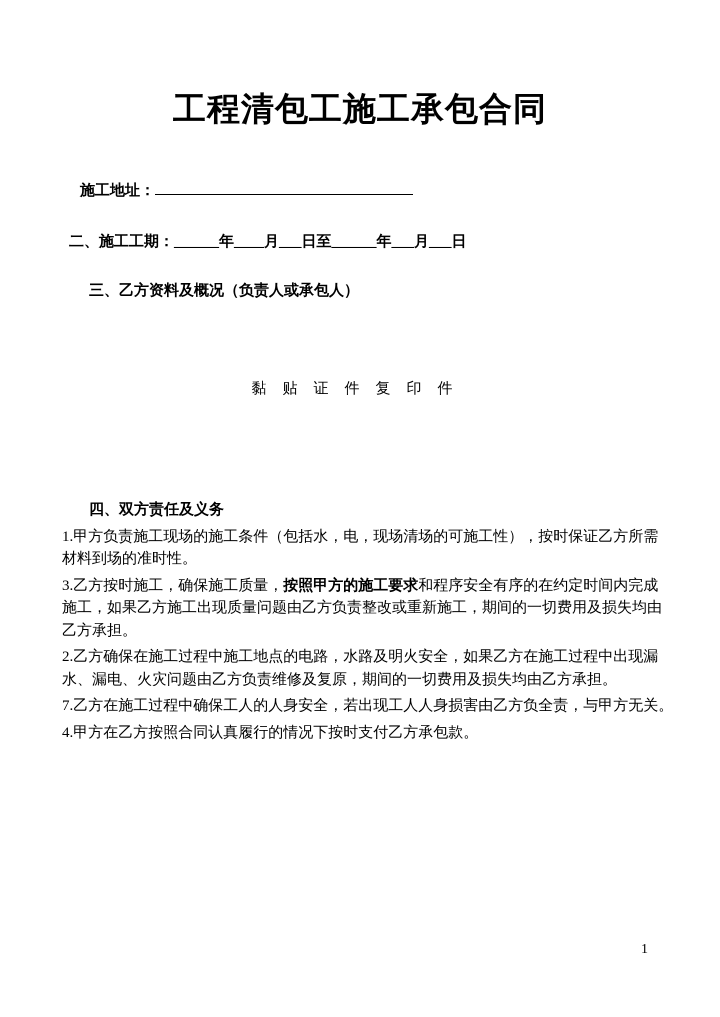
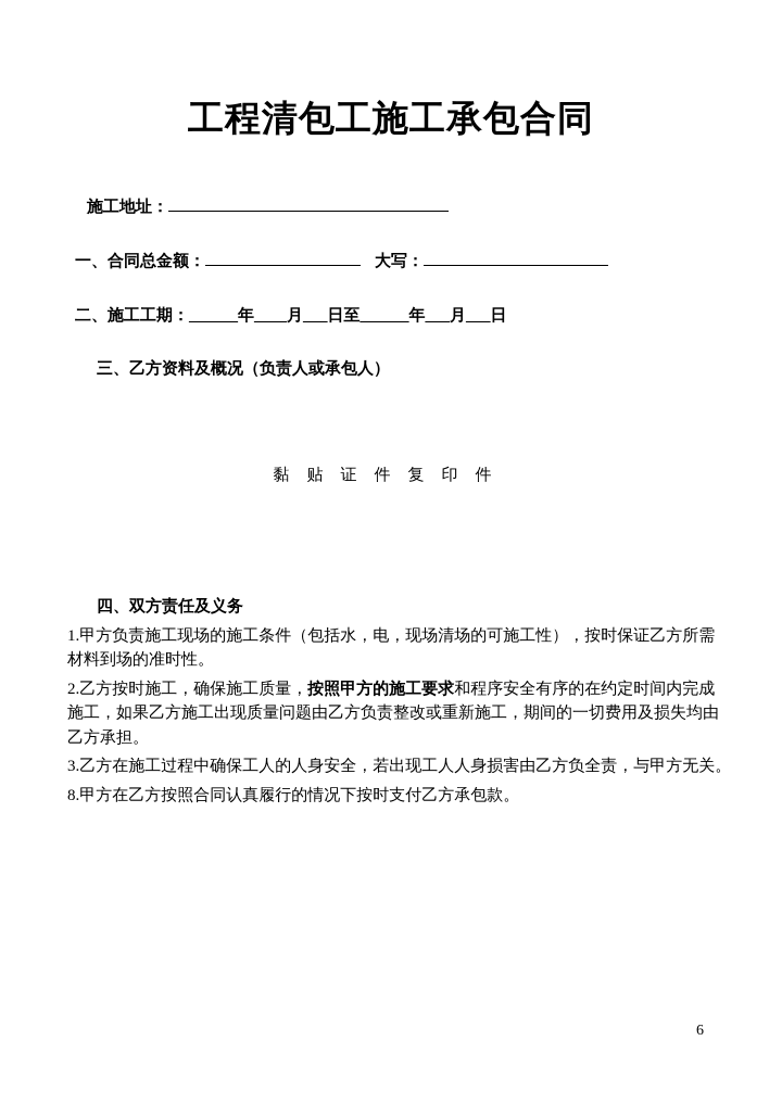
  工程清包工施工承包合同
  施工地址：
+ 一、合同总金额： 大写：
  二、施工工期：______年____月___日至______年___月___日
  三、乙方资料及概况（负责人或承包人）
  黏贴证件复印件
  四、双方责任及义务
  1.甲方负责施工现场的施工条件（包括水，电，现场清场的可施工性），按时保证乙方所需
  材料到场的准时性。
- 3.乙方按时施工，确保施工质量，按照甲方的施工要求和程序安全有序的在约定时间内完成
+ 2.乙方按时施工，确保施工质量，按照甲方的施工要求和程序安全有序的在约定时间内完成
  施工，如果乙方施工出现质量问题由乙方负责整改或重新施工，期间的一切费用及损失均由
  乙方承担。
- 2.乙方确保在施工过程中施工地点的电路，水路及明火安全，如果乙方在施工过程中出现漏
- 水、漏电、火灾问题由乙方负责维修及复原，期间的一切费用及损失均由乙方承担。
- 7.乙方在施工过程中确保工人的人身安全，若出现工人人身损害由乙方负全责，与甲方无关。
+ 3.乙方在施工过程中确保工人的人身安全，若出现工人人身损害由乙方负全责，与甲方无关。
- 4.甲方在乙方按照合同认真履行的情况下按时支付乙方承包款。
+ 8.甲方在乙方按照合同认真履行的情况下按时支付乙方承包款。
- 1
+ 6
